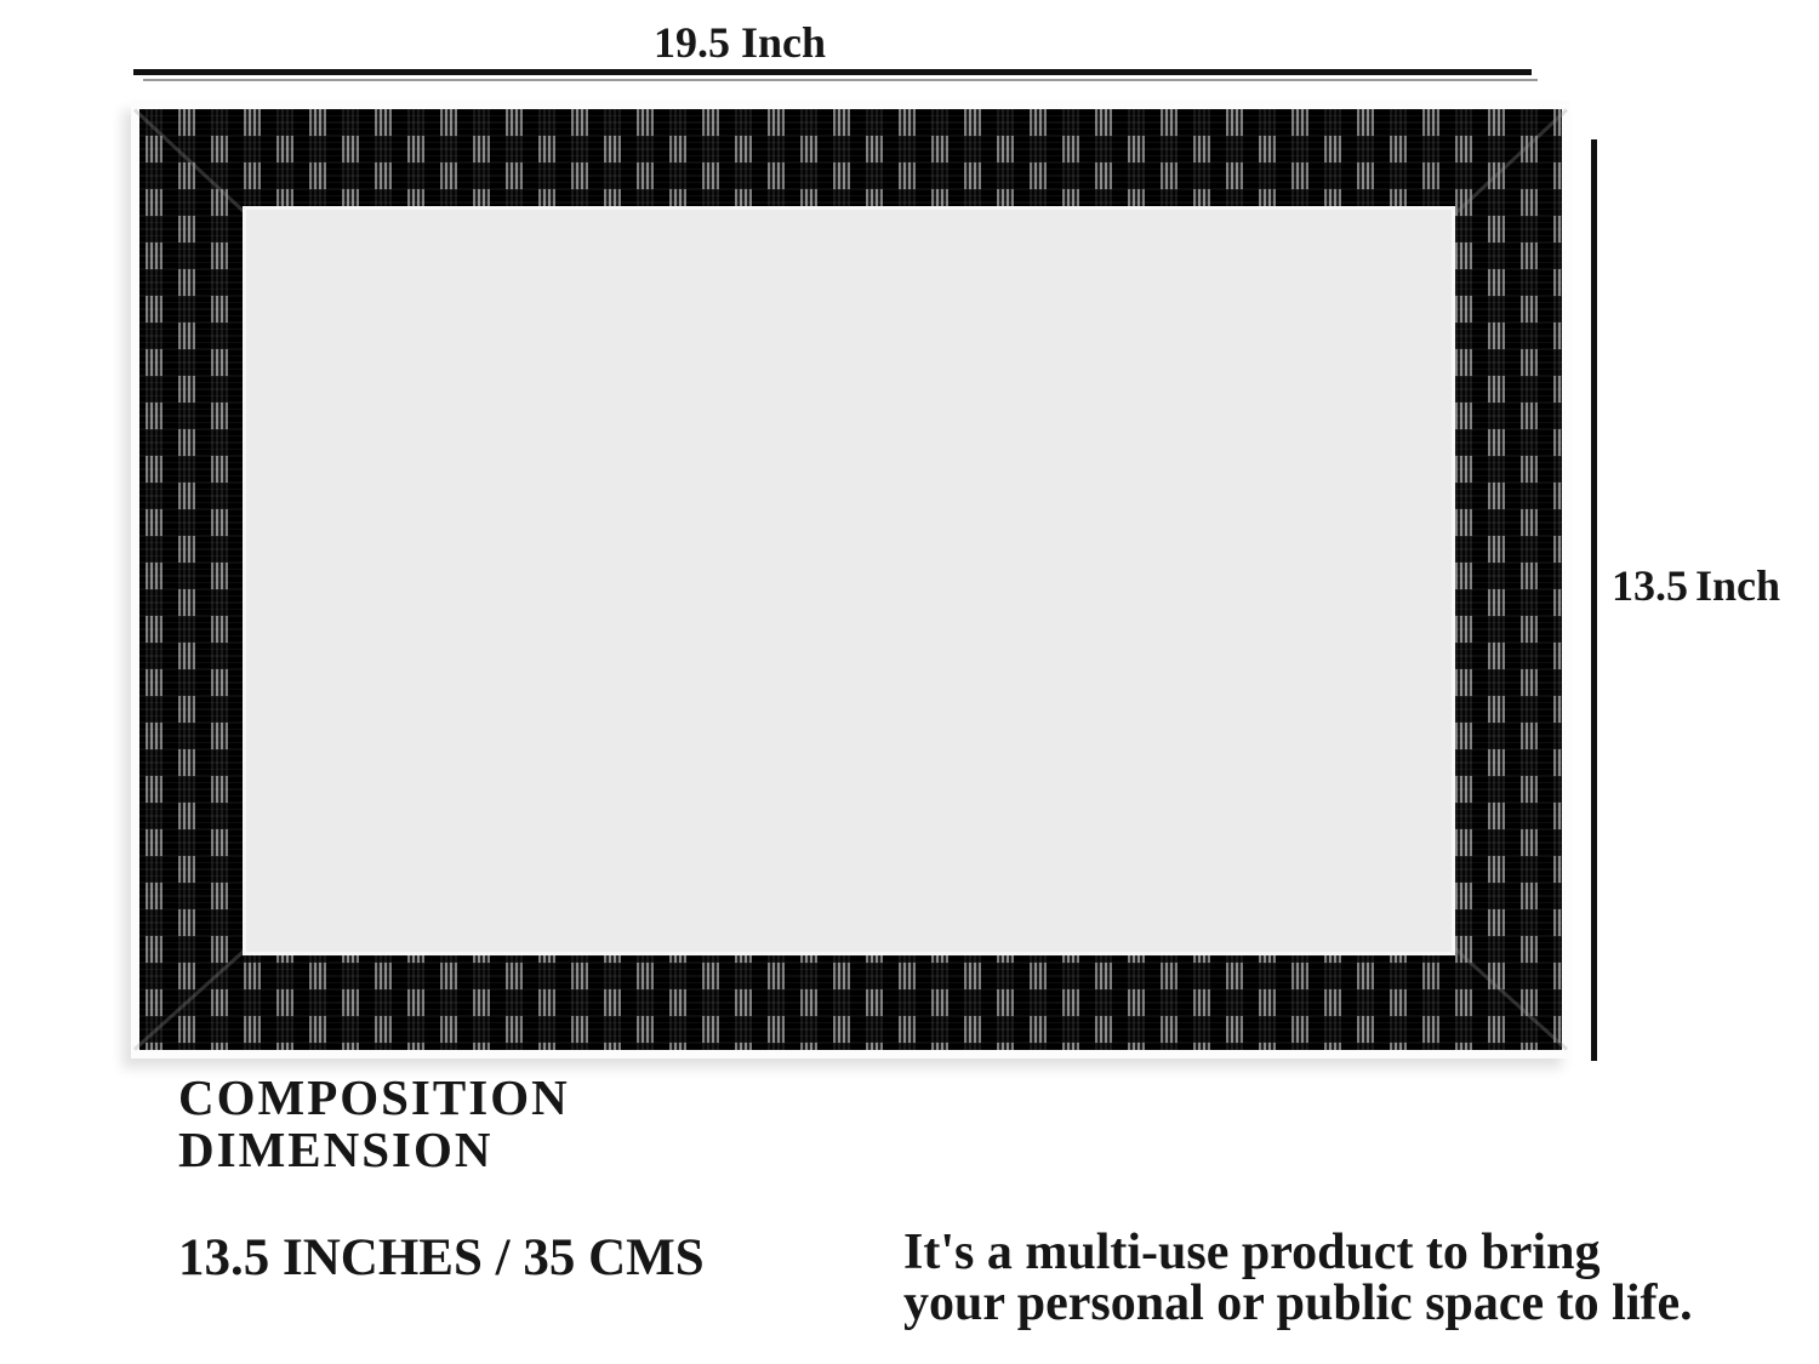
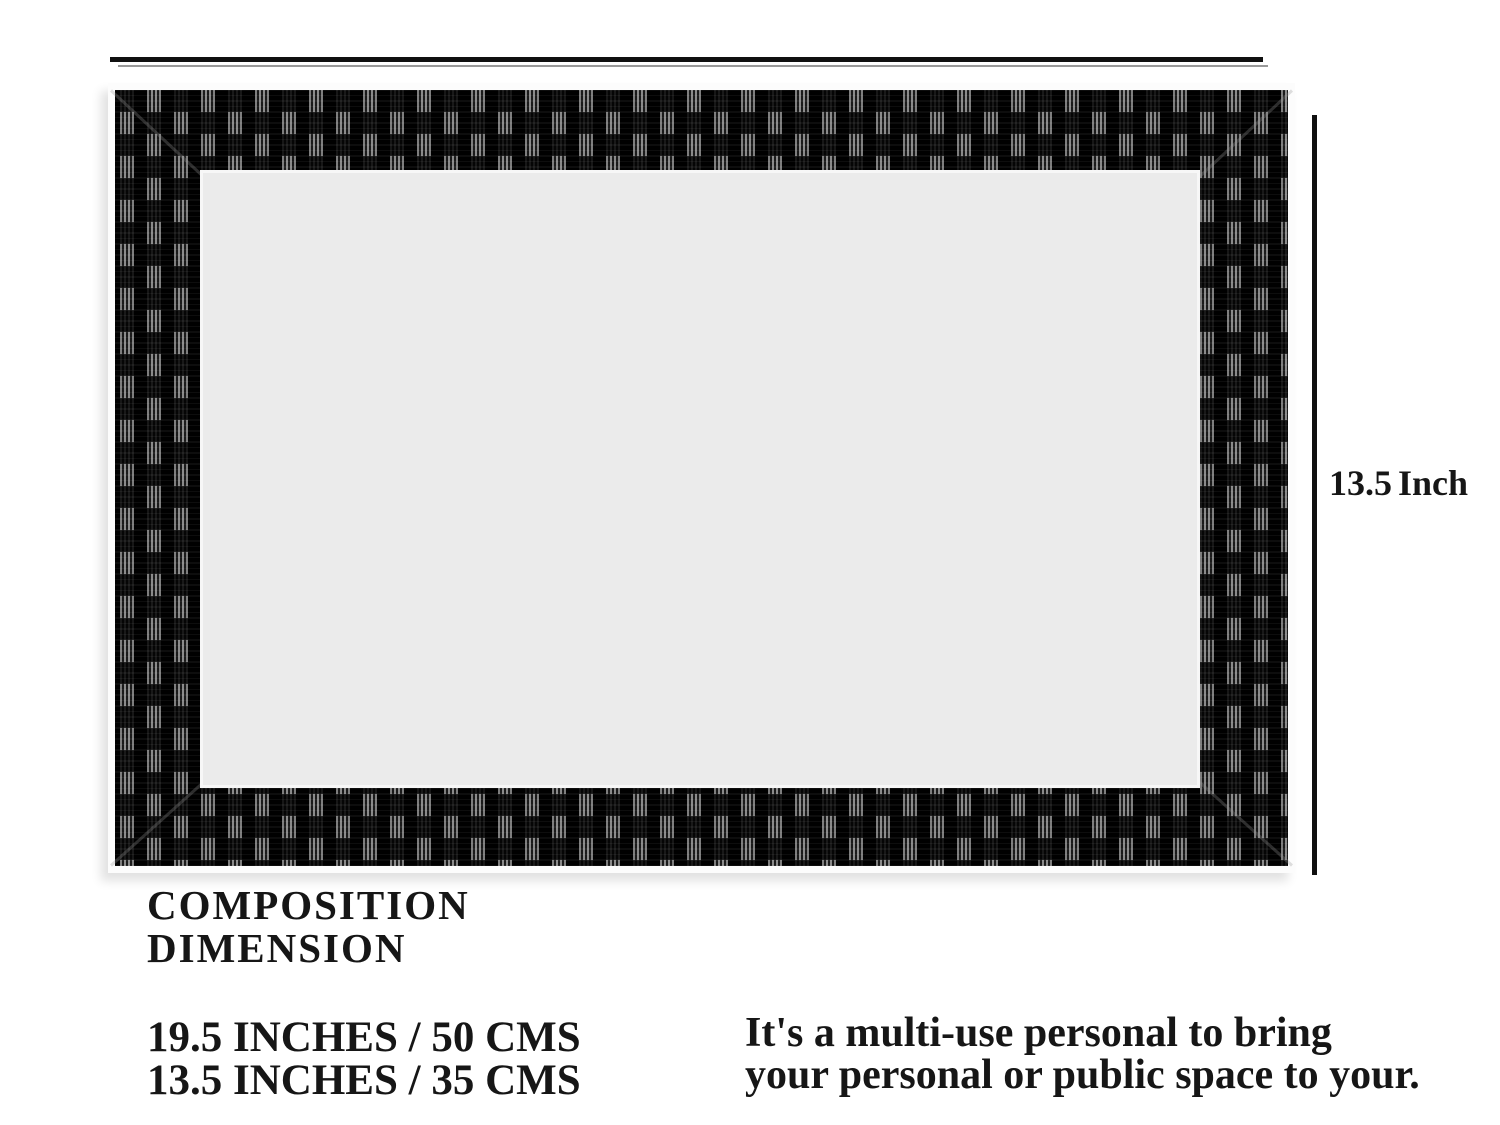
- 19.5 Inch
  13.5 Inch
  COMPOSITION
  DIMENSION
+ 19.5 INCHES / 50 CMS
  13.5 INCHES / 35 CMS
- It's a multi-use product to bring
+ It's a multi-use personal to bring
- your personal or public space to life.
+ your personal or public space to your.
